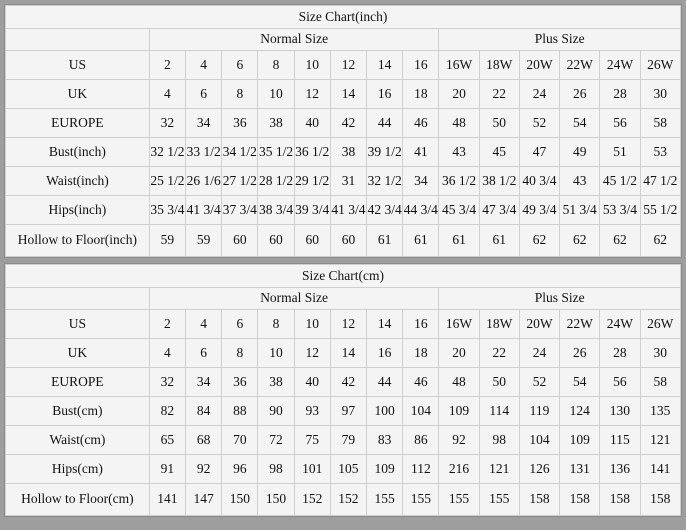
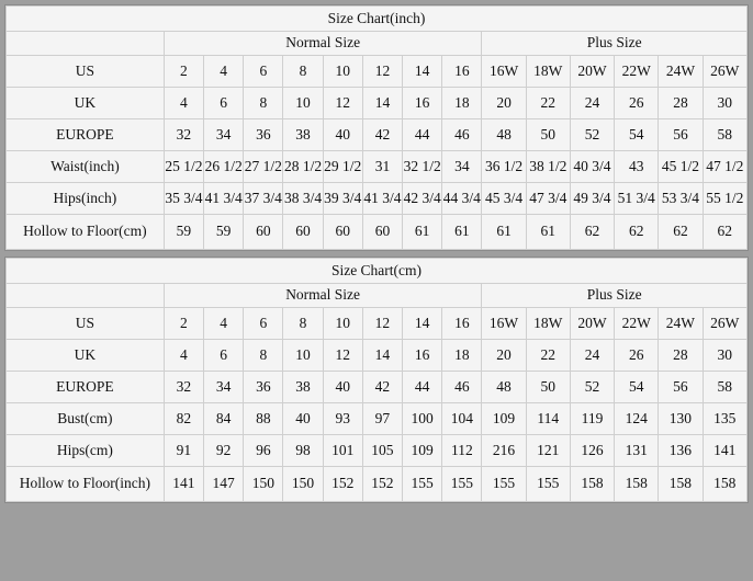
  Size Chart(inch)
  	Normal Size	Plus Size
  US	2	4	6	8	10	12	14	16	16W	18W	20W	22W	24W	26W
  UK	4	6	8	10	12	14	16	18	20	22	24	26	28	30
  EUROPE	32	34	36	38	40	42	44	46	48	50	52	54	56	58
- Bust(inch)	32 1/2	33 1/2	34 1/2	35 1/2	36 1/2	38	39 1/2	41	43	45	47	49	51	53
- Waist(inch)	25 1/2	26 1/6	27 1/2	28 1/2	29 1/2	31	32 1/2	34	36 1/2	38 1/2	40 3/4	43	45 1/2	47 1/2
+ Waist(inch)	25 1/2	26 1/2	27 1/2	28 1/2	29 1/2	31	32 1/2	34	36 1/2	38 1/2	40 3/4	43	45 1/2	47 1/2
  Hips(inch)	35 3/4	41 3/4	37 3/4	38 3/4	39 3/4	41 3/4	42 3/4	44 3/4	45 3/4	47 3/4	49 3/4	51 3/4	53 3/4	55 1/2
- Hollow to Floor(inch)	59	59	60	60	60	60	61	61	61	61	62	62	62	62
+ Hollow to Floor(cm)	59	59	60	60	60	60	61	61	61	61	62	62	62	62
  Size Chart(cm)
  	Normal Size	Plus Size
  US	2	4	6	8	10	12	14	16	16W	18W	20W	22W	24W	26W
  UK	4	6	8	10	12	14	16	18	20	22	24	26	28	30
  EUROPE	32	34	36	38	40	42	44	46	48	50	52	54	56	58
- Bust(cm)	82	84	88	90	93	97	100	104	109	114	119	124	130	135
+ Bust(cm)	82	84	88	40	93	97	100	104	109	114	119	124	130	135
- Waist(cm)	65	68	70	72	75	79	83	86	92	98	104	109	115	121
  Hips(cm)	91	92	96	98	101	105	109	112	216	121	126	131	136	141
- Hollow to Floor(cm)	141	147	150	150	152	152	155	155	155	155	158	158	158	158
+ Hollow to Floor(inch)	141	147	150	150	152	152	155	155	155	155	158	158	158	158
